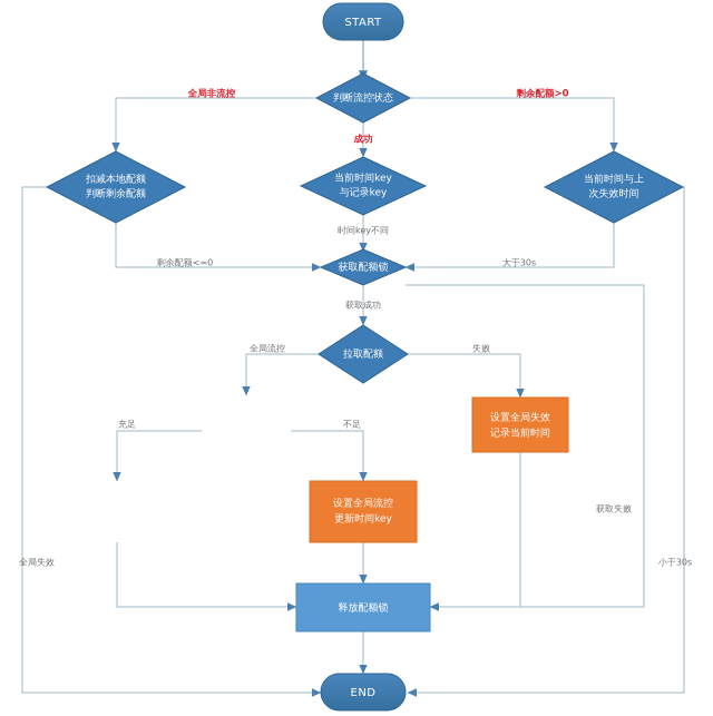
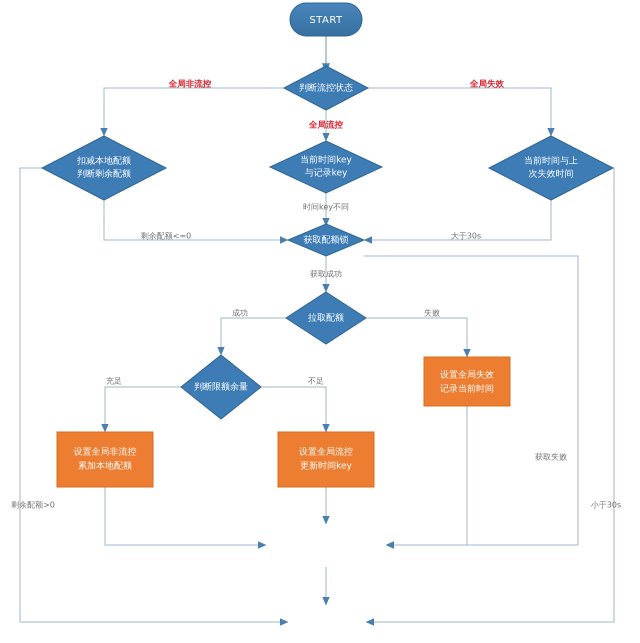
  START
  判断流控状态
  扣减本地配额
  判断剩余配额
  当前时间key
  与记录key
  当前时间与上
  次失效时间
  获取配额锁
  拉取配额
+ 判断限额余量
  设置全局失效
  记录当前时间
+ 设置全局非流控
+ 累加本地配额
  设置全局流控
  更新时间key
- 释放配额锁
- END
  全局非流控
- 剩余配额>0
+ 全局失效
- 成功
+ 全局流控
  时间key不同
  剩余配额<=0
  大于30s
  获取成功
- 全局流控
+ 成功
  失败
  充足
  不足
  获取失败
- 全局失效
+ 剩余配额>0
  小于30s
